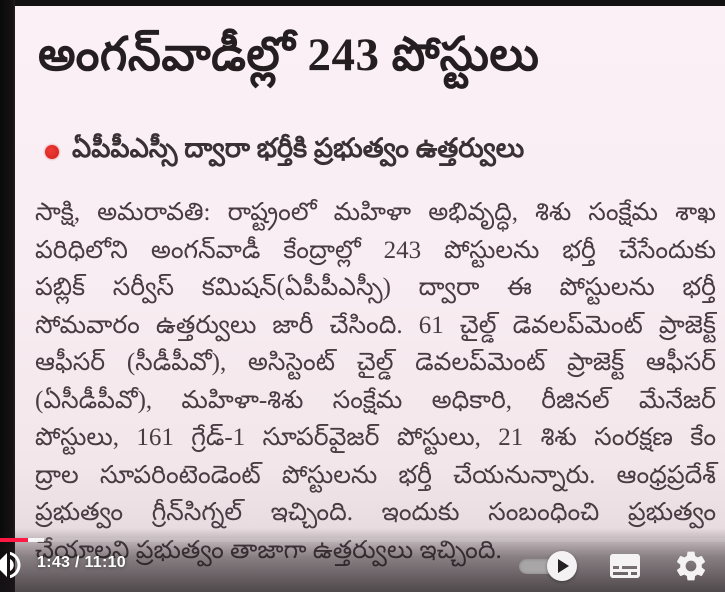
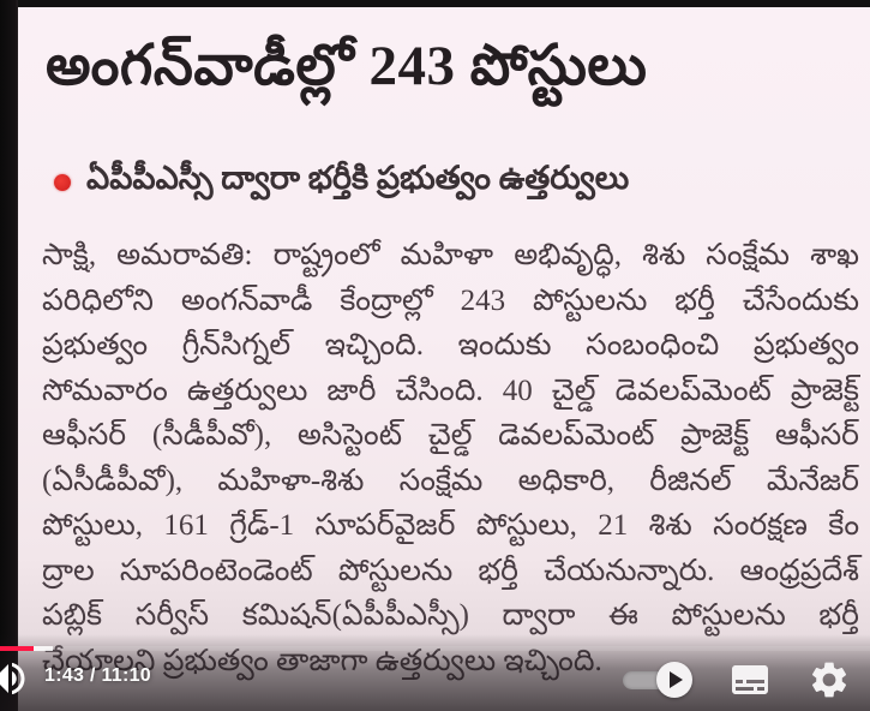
  అంగన్‌వాడీల్లో 243 పోస్టులు
  ఏపీపీఎస్సీ ద్వారా భర్తీకి ప్రభుత్వం ఉత్తర్వులు
  సాక్షి, అమరావతి: రాష్ట్రంలో మహిళా అభివృద్ధి, శిశు సంక్షేమ శాఖ
  పరిధిలోని అంగన్‌వాడీ కేంద్రాల్లో 243 పోస్టులను భర్తీ చేసేందుకు
- పబ్లిక్ సర్వీస్ కమిషన్(ఏపీపీఎస్సీ) ద్వారా ఈ పోస్టులను భర్తీ
+ ప్రభుత్వం గ్రీన్‌సిగ్నల్ ఇచ్చింది. ఇందుకు సంబంధించి ప్రభుత్వం
- సోమవారం ఉత్తర్వులు జారీ చేసింది. 61 చైల్డ్ డెవలప్‌మెంట్ ప్రాజెక్ట్
+ సోమవారం ఉత్తర్వులు జారీ చేసింది. 40 చైల్డ్ డెవలప్‌మెంట్ ప్రాజెక్ట్
  ఆఫీసర్ (సీడీపీవో), అసిస్టెంట్ చైల్డ్ డెవలప్‌మెంట్ ప్రాజెక్ట్ ఆఫీసర్
  (ఏసీడీపీవో), మహిళా-శిశు సంక్షేమ అధికారి, రీజినల్ మేనేజర్
  పోస్టులు, 161 గ్రేడ్-1 సూపర్‌వైజర్ పోస్టులు, 21 శిశు సంరక్షణ కేం
  ద్రాల సూపరింటెండెంట్ పోస్టులను భర్తీ చేయనున్నారు. ఆంధ్రప్రదేశ్
- ప్రభుత్వం గ్రీన్‌సిగ్నల్ ఇచ్చింది. ఇందుకు సంబంధించి ప్రభుత్వం
+ పబ్లిక్ సర్వీస్ కమిషన్(ఏపీపీఎస్సీ) ద్వారా ఈ పోస్టులను భర్తీ
  1:43 / 11:10
